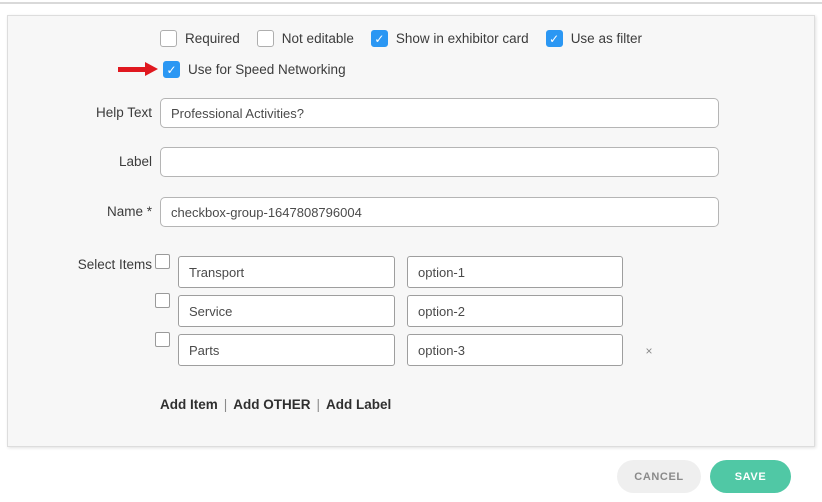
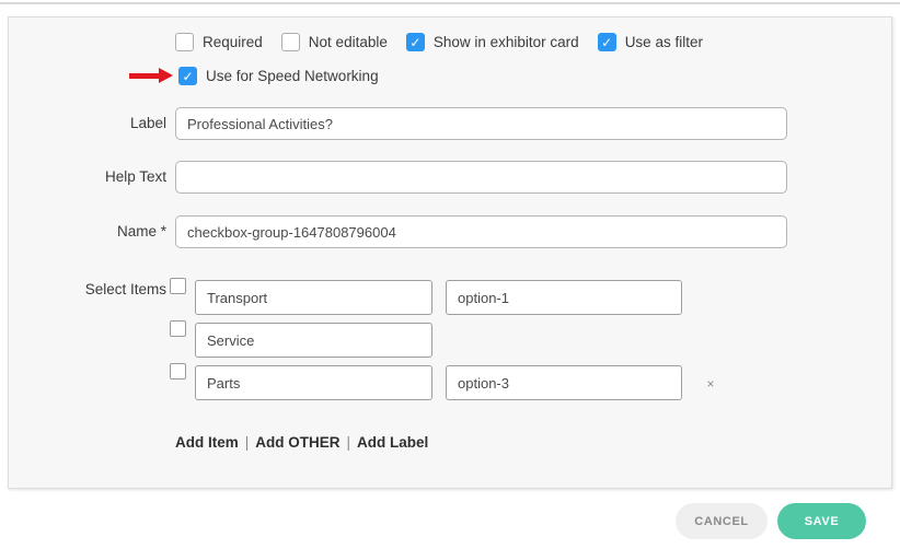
  Required
  Not editable
  ✓
  Show in exhibitor card
  ✓
  Use as filter
  ✓
  Use for Speed Networking
- Help Text
+ Label
  Professional Activities?
- Label
+ Help Text
  Name *
  checkbox-group-1647808796004
  Select Items
  Transport
  option-1
  Service
- option-2
  Parts
  option-3
  ×
  Add Item | Add OTHER | Add Label
  CANCEL
  SAVE
